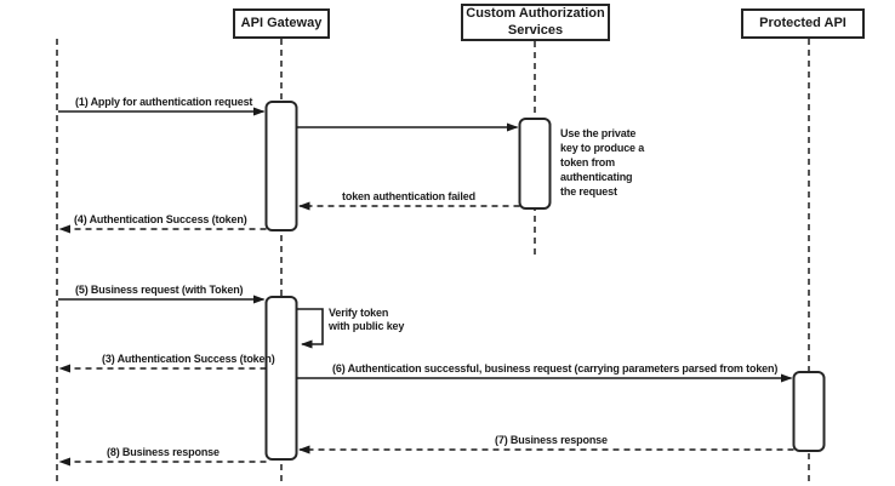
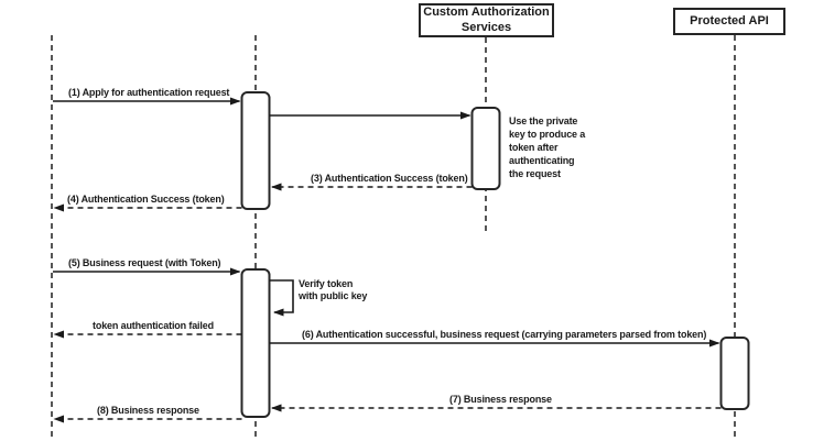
- API Gateway
  Custom Authorization Services
  Protected API
  (1) Apply for authentication request
- token authentication failed
+ (3) Authentication Success (token)
  (4) Authentication Success (token)
  (5) Business request (with Token)
  Verify token with public key
- (3) Authentication Success (token)
+ token authentication failed
  (6) Authentication successful, business request (carrying parameters parsed from token)
  (7) Business response
  (8) Business response
- Use the private key to produce a token from authenticating the request
+ Use the private key to produce a token after authenticating the request
